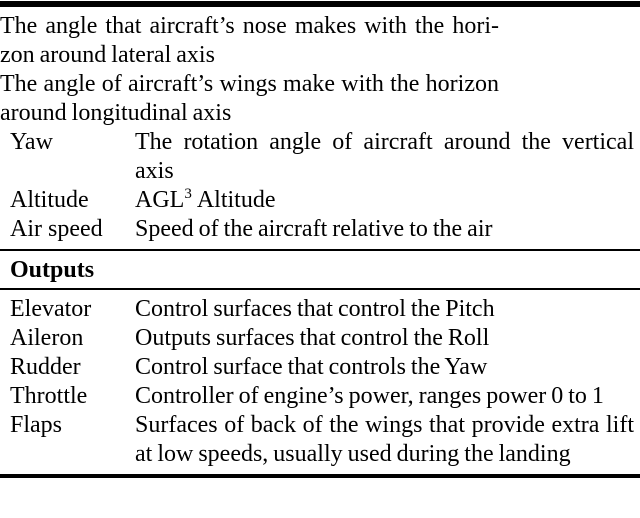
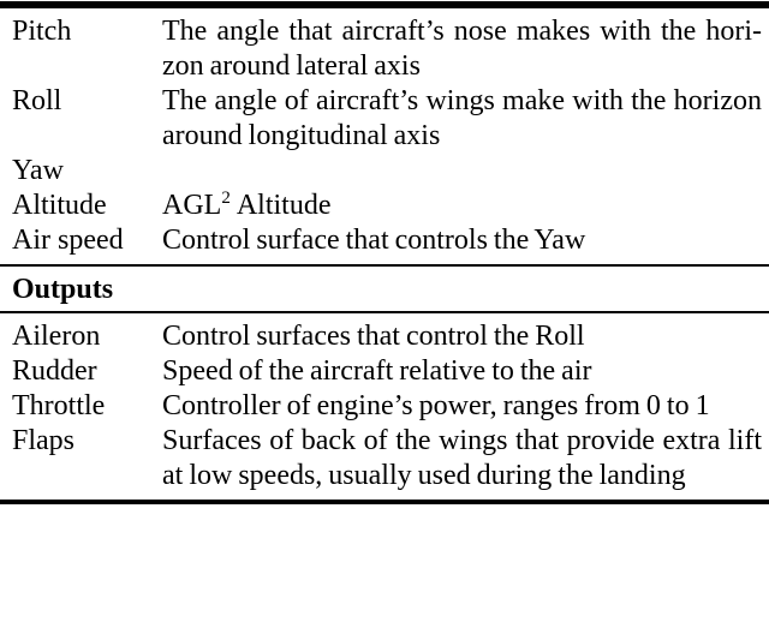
+ Pitch
  The angle that aircraft’s nose makes with the hori­zon around lateral axis
+ Roll
  The angle of aircraft’s wings make with the horizon around longitudinal axis
  Yaw
- The rotation angle of aircraft around the vertical axis
  Altitude
- AGL3 Altitude
+ AGL2 Altitude
  Air speed
- Speed of the aircraft relative to the air
+ Control surface that controls the Yaw
  Outputs
- Elevator
- Control surfaces that control the Pitch
  Aileron
- Outputs surfaces that control the Roll
+ Control surfaces that control the Roll
  Rudder
- Control surface that controls the Yaw
+ Speed of the aircraft relative to the air
  Throttle
- Controller of engine’s power, ranges power 0 to 1
+ Controller of engine’s power, ranges from 0 to 1
  Flaps
  Surfaces of back of the wings that provide extra lift at low speeds, usually used during the landing
